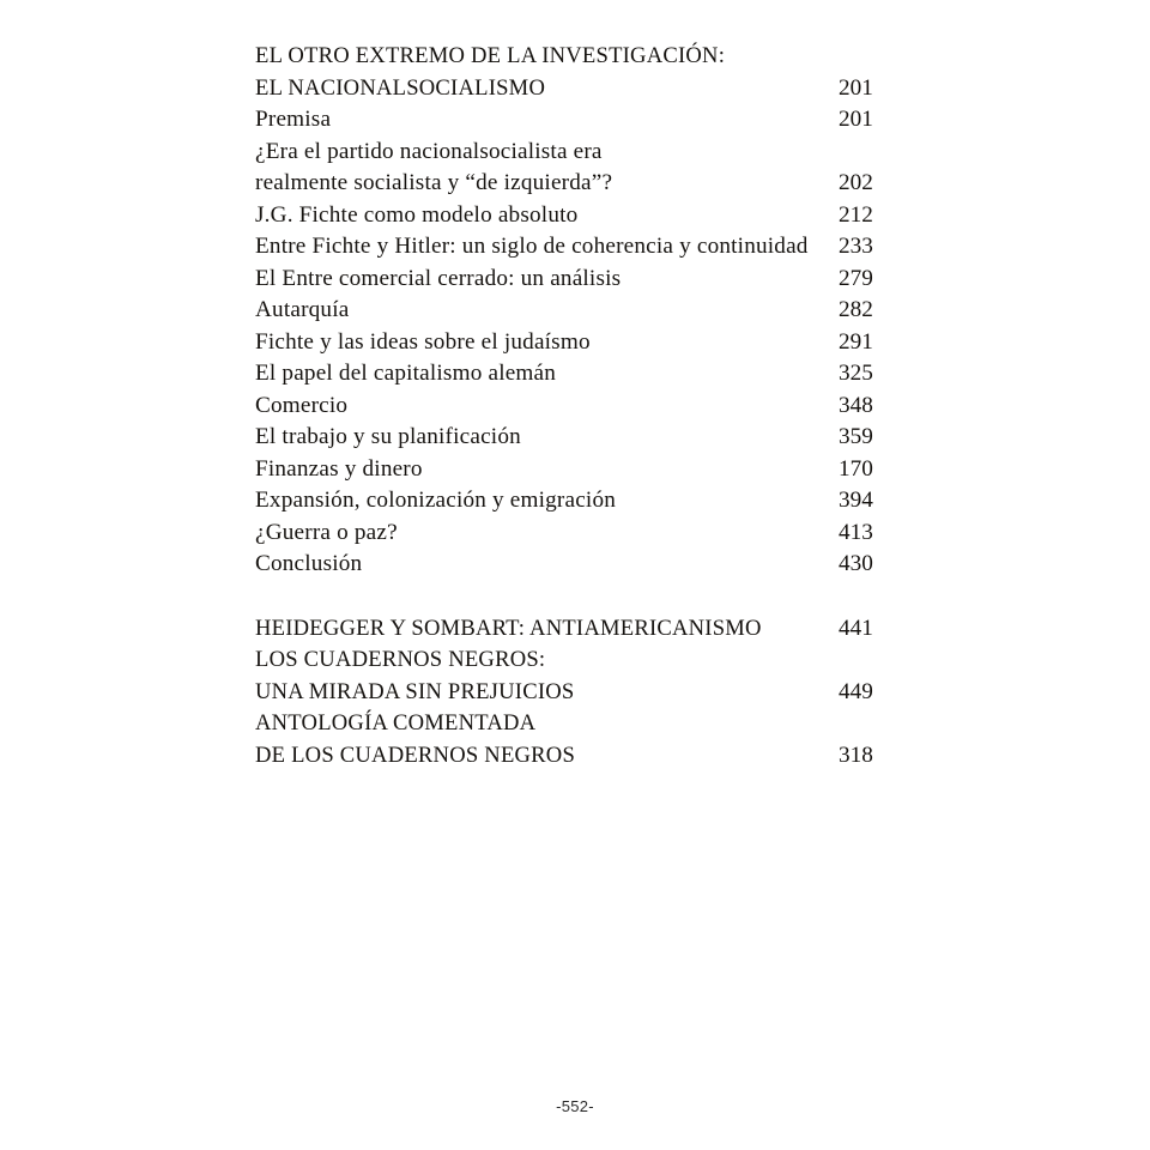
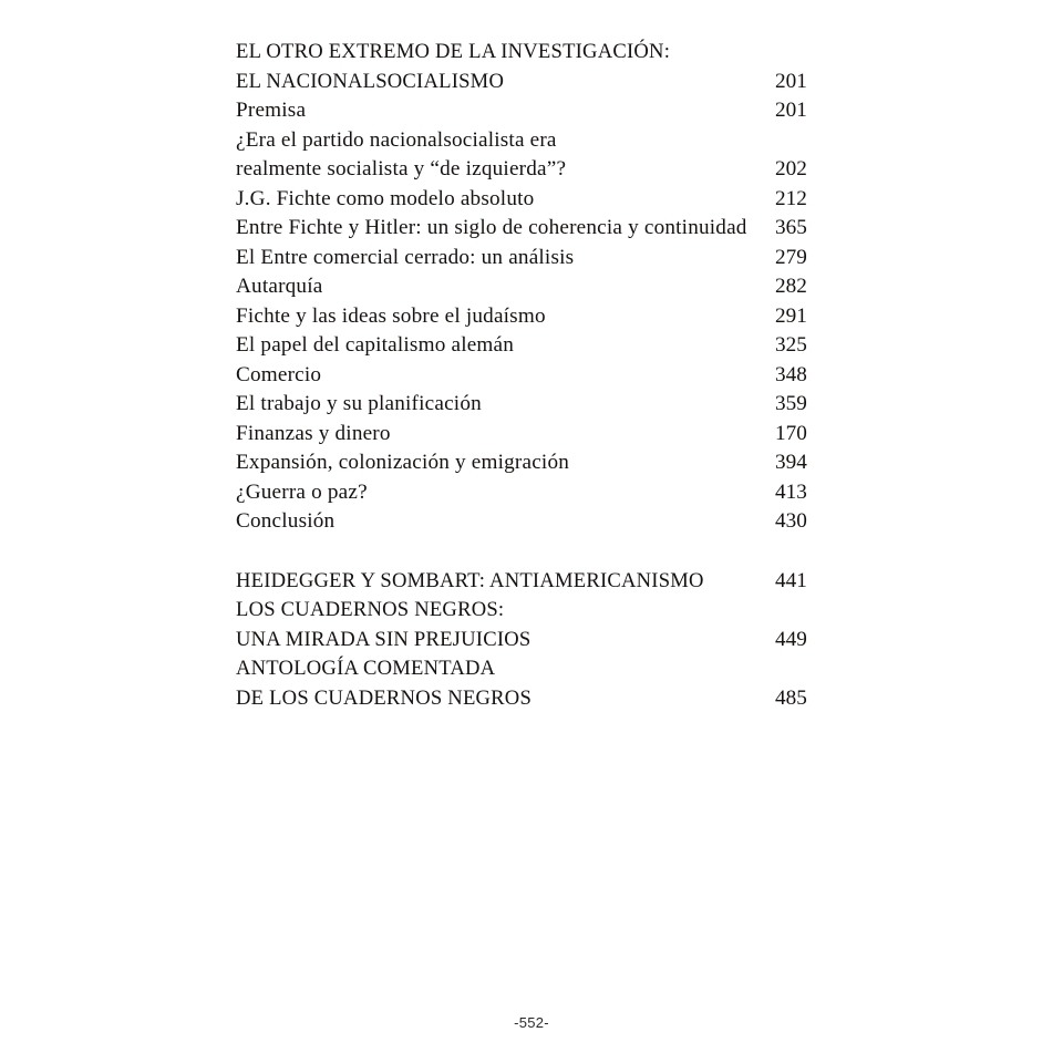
  EL OTRO EXTREMO DE LA INVESTIGACIÓN:
  EL NACIONALSOCIALISMO
  201
  Premisa
  201
  ¿Era el partido nacionalsocialista era
  realmente socialista y “de izquierda”?
  202
  J.G. Fichte como modelo absoluto
  212
  Entre Fichte y Hitler: un siglo de coherencia y continuidad
- 233
+ 365
  El Entre comercial cerrado: un análisis
  279
  Autarquía
  282
  Fichte y las ideas sobre el judaísmo
  291
  El papel del capitalismo alemán
  325
  Comercio
  348
  El trabajo y su planificación
  359
  Finanzas y dinero
  170
  Expansión, colonización y emigración
  394
  ¿Guerra o paz?
  413
  Conclusión
  430
  HEIDEGGER Y SOMBART: ANTIAMERICANISMO
  441
  LOS CUADERNOS NEGROS:
  UNA MIRADA SIN PREJUICIOS
  449
  ANTOLOGÍA COMENTADA
  DE LOS CUADERNOS NEGROS
- 318
+ 485
  -552-
